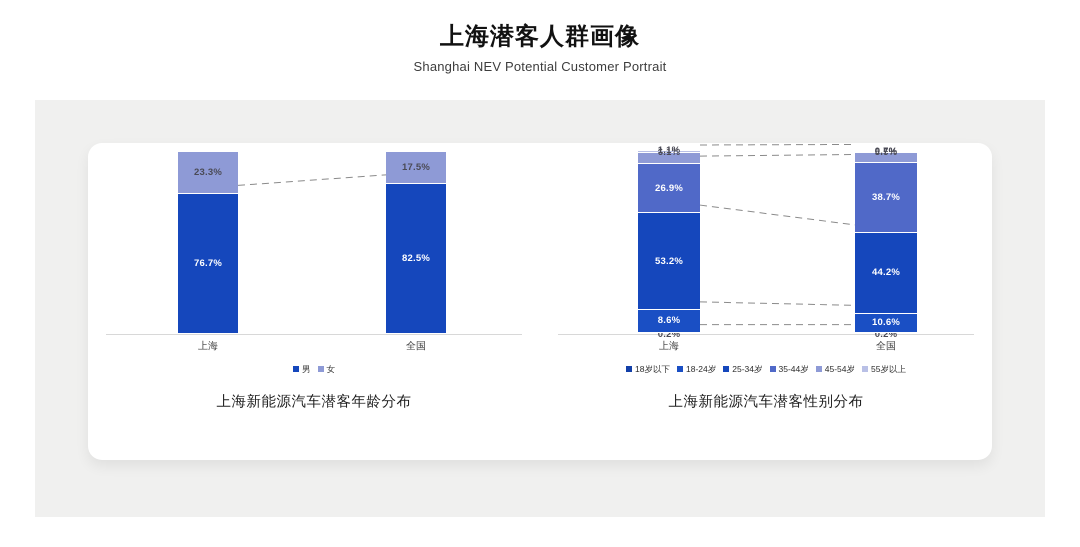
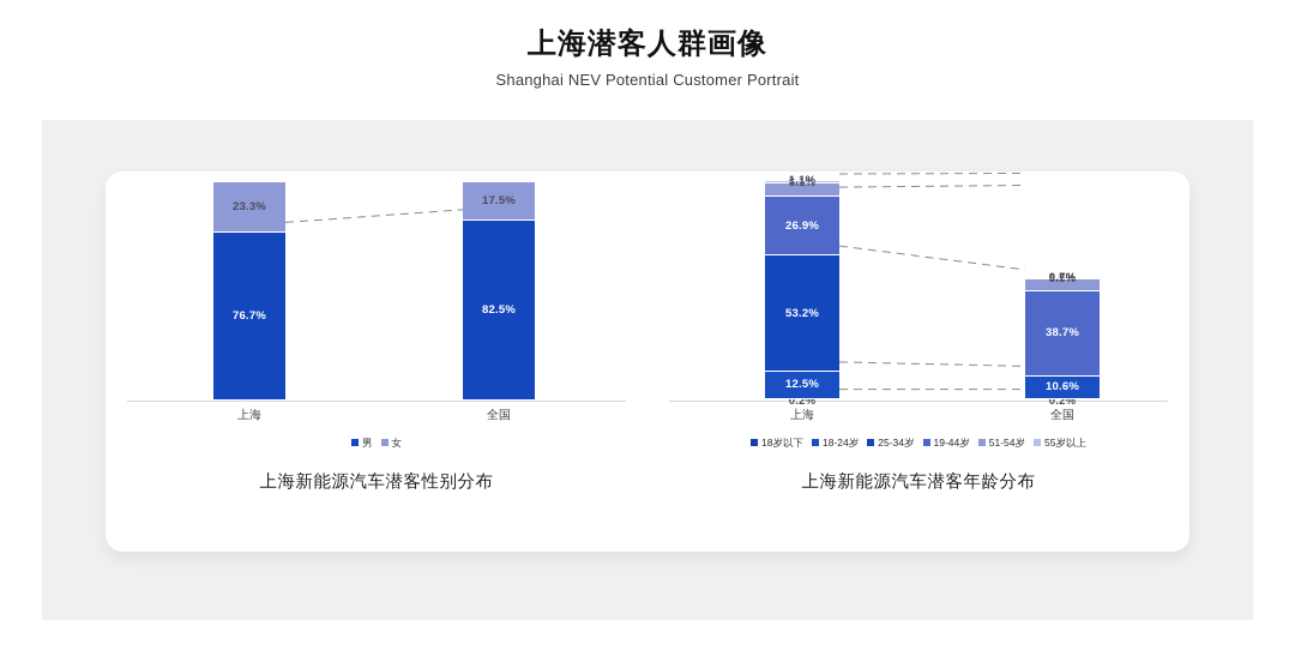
  上海潜客人群画像
  Shanghai NEV Potential Customer Portrait
  76.7%
  23.3%
  82.5%
  17.5%
  上海
  全国
  男
  女
- 上海新能源汽车潜客年龄分布
+ 上海新能源汽车潜客性别分布
  0.2%
- 8.6%
+ 12.5%
  53.2%
  26.9%
  1.1%
  0.2%
  10.6%
- 44.2%
  38.7%
  0.7%
  上海
  全国
  18岁以下
  18-24岁
  25-34岁
- 35-44岁
+ 19-44岁
- 45-54岁
+ 51-54岁
  55岁以上
- 上海新能源汽车潜客性别分布
+ 上海新能源汽车潜客年龄分布
